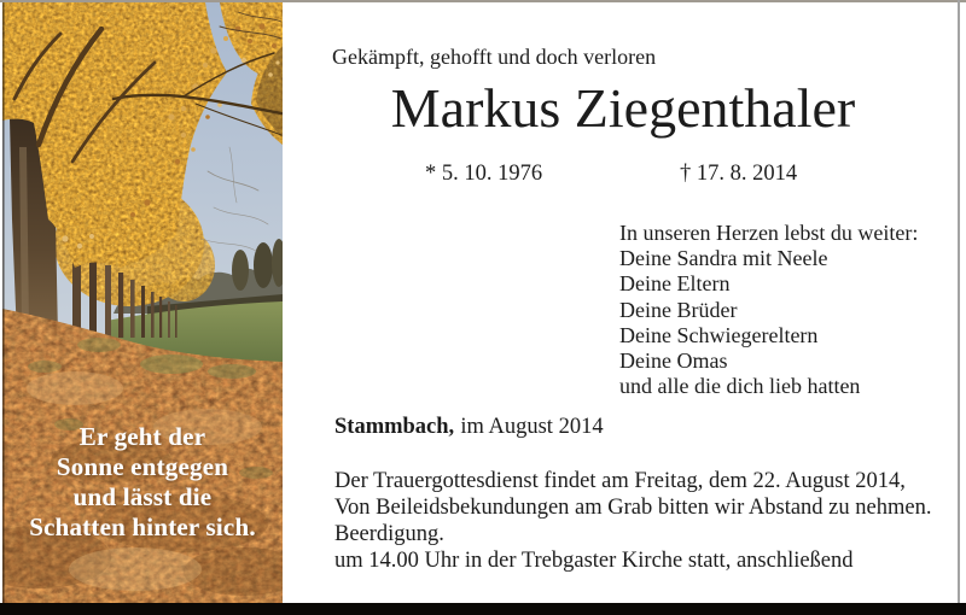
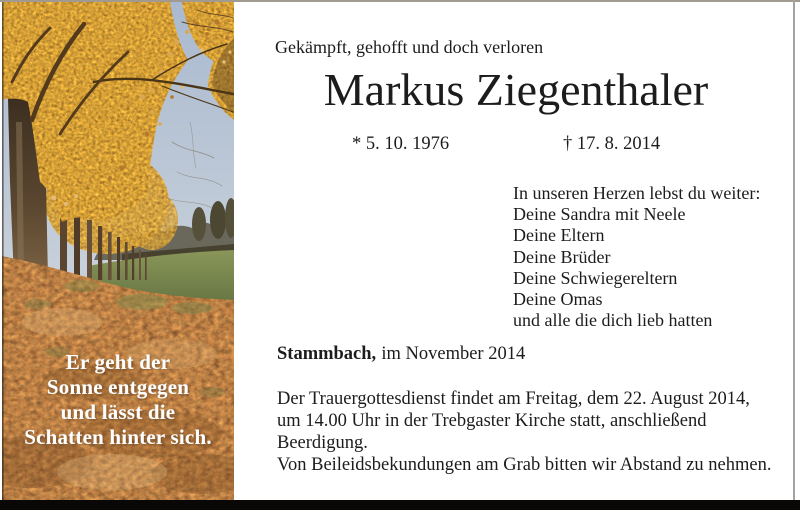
  Er geht der
  Sonne entgegen
  und lässt die
  Schatten hinter sich.
  Gekämpft, gehofft und doch verloren
  Markus Ziegenthaler
  * 5. 10. 1976
  † 17. 8. 2014
  In unseren Herzen lebst du weiter:
  Deine Sandra mit Neele
  Deine Eltern
  Deine Brüder
  Deine Schwiegereltern
  Deine Omas
  und alle die dich lieb hatten
- Stammbach, im August 2014
+ Stammbach, im November 2014
  Der Trauergottesdienst findet am Freitag, dem 22. August 2014,
- Von Beileidsbekundungen am Grab bitten wir Abstand zu nehmen.
+ um 14.00 Uhr in der Trebgaster Kirche statt, anschließend
  Beerdigung.
- um 14.00 Uhr in der Trebgaster Kirche statt, anschließend
+ Von Beileidsbekundungen am Grab bitten wir Abstand zu nehmen.
